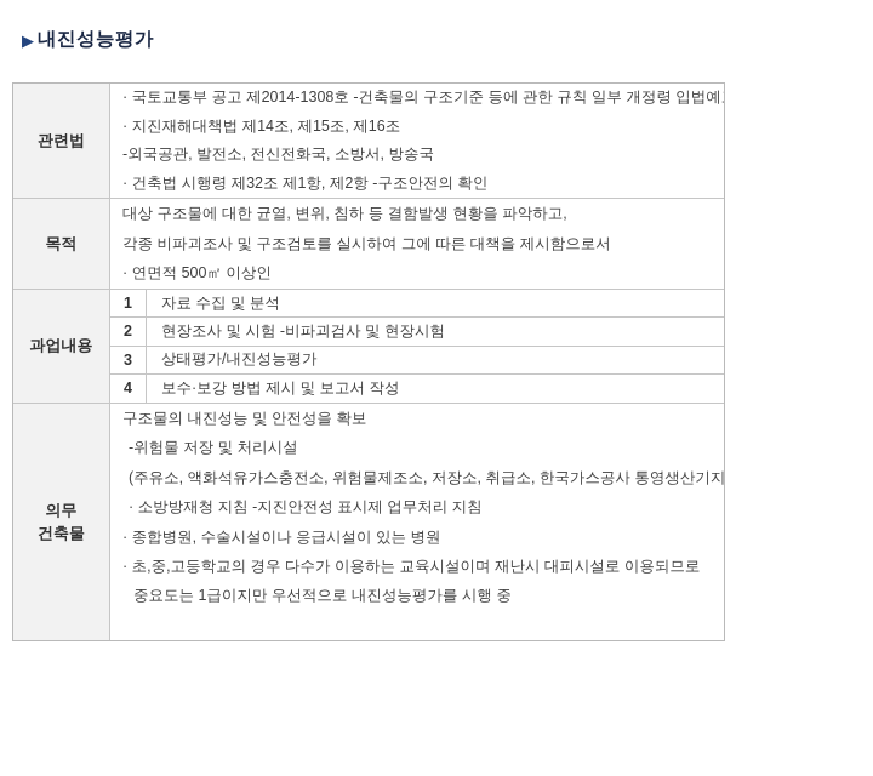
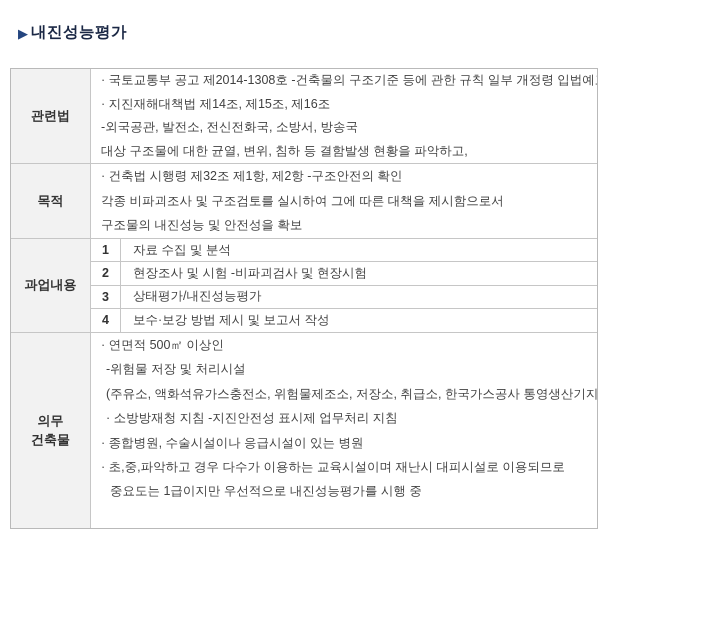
  ▶
  내진성능평가
  관련법
  · 국토교통부 공고 제2014-1308호 -건축물의 구조기준 등에 관한 규칙 일부 개정령 입법예
  · 지진재해대책법 제14조, 제15조, 제16조
  -외국공관, 발전소, 전신전화국, 소방서, 방송국
- · 건축법 시행령 제32조 제1항, 제2항 -구조안전의 확인
+ 대상 구조물에 대한 균열, 변위, 침하 등 결함발생 현황을 파악하고,
  목적
- 대상 구조물에 대한 균열, 변위, 침하 등 결함발생 현황을 파악하고,
+ · 건축법 시행령 제32조 제1항, 제2항 -구조안전의 확인
  각종 비파괴조사 및 구조검토를 실시하여 그에 따른 대책을 제시함으로서
- · 연면적 500㎡ 이상인
+ 구조물의 내진성능 및 안전성을 확보
  과업내용
  1
  자료 수집 및 분석
  2
  현장조사 및 시험 -비파괴검사 및 현장시험
  3
  상태평가/내진성능평가
  4
  보수·보강 방법 제시 및 보고서 작성
  의무
  건축물
- 구조물의 내진성능 및 안전성을 확보
+ · 연면적 500㎡ 이상인
  -위험물 저장 및 처리시설
  (주유소, 액화석유가스충전소, 위험물제조소, 저장소, 취급소, 한국가스공사 통영생산기지
  · 소방방재청 지침 -지진안전성 표시제 업무처리 지침
  · 종합병원, 수술시설이나 응급시설이 있는 병원
- · 초,중,고등학교의 경우 다수가 이용하는 교육시설이며 재난시 대피시설로 이용되므로
+ · 초,중,파악하고 경우 다수가 이용하는 교육시설이며 재난시 대피시설로 이용되므로
  중요도는 1급이지만 우선적으로 내진성능평가를 시행 중
